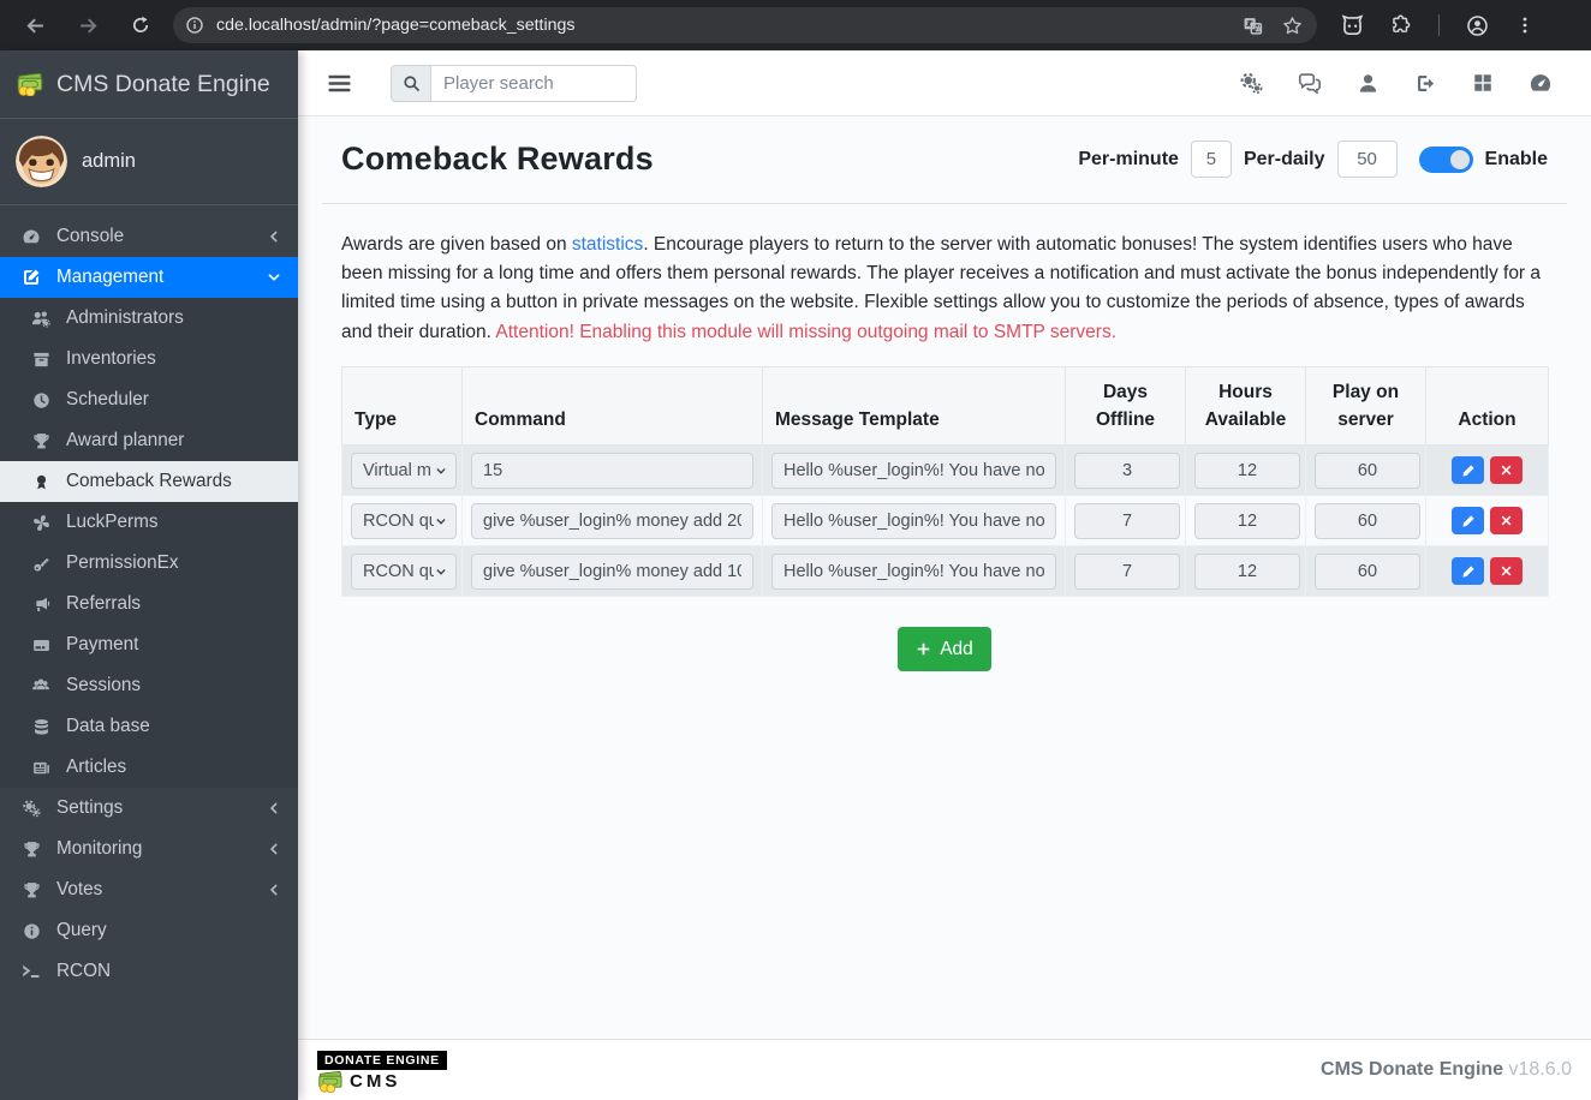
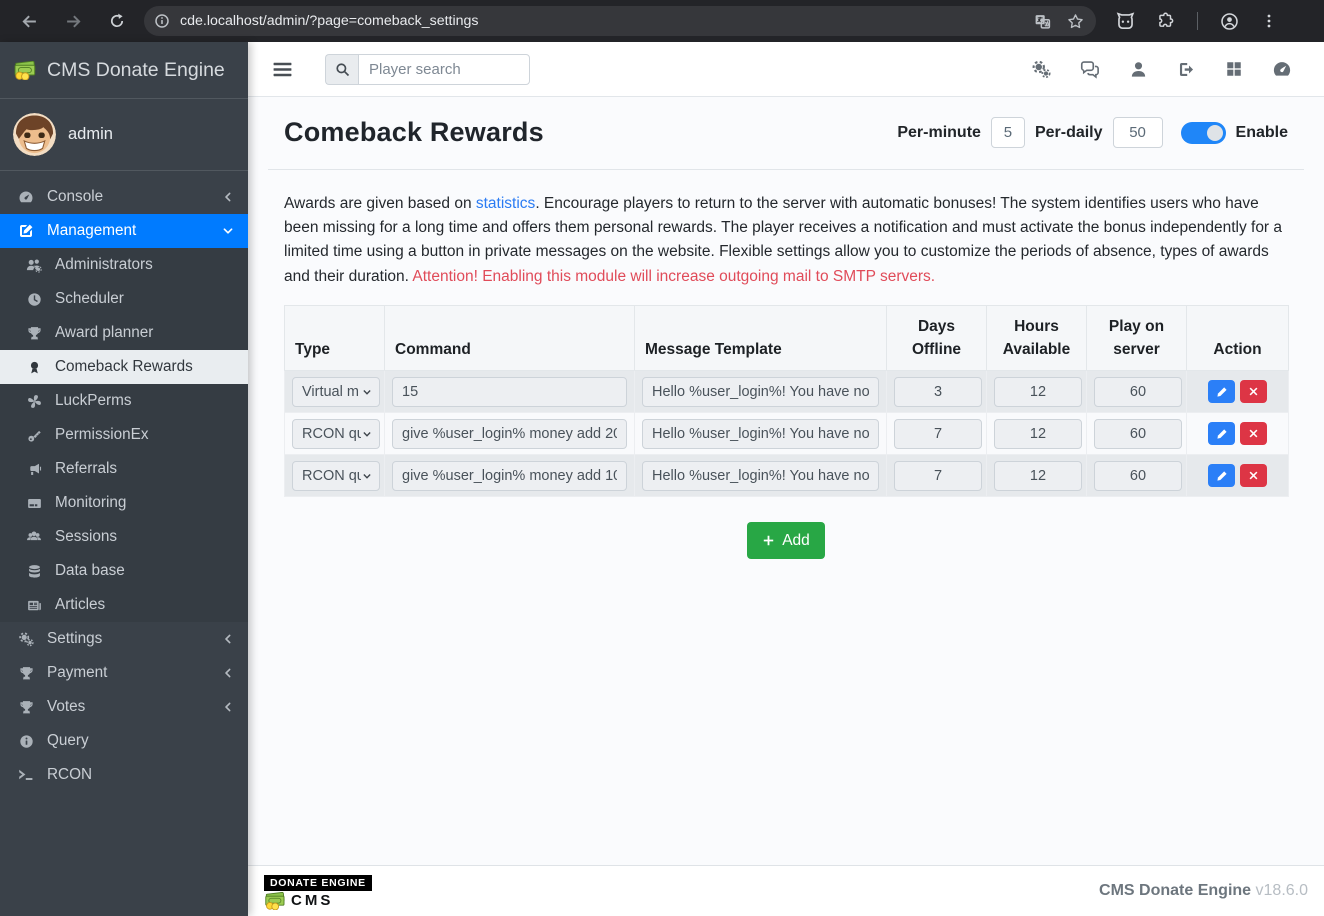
  cde.localhost/admin/?page=comeback_settings
  CMS Donate Engine
  admin
  Console
  Management
  Administrators
- Inventories
  Scheduler
  Award planner
  Comeback Rewards
  LuckPerms
  PermissionEx
  Referrals
- Payment
+ Monitoring
  Sessions
  Data base
  Articles
  Settings
- Monitoring
+ Payment
  Votes
  Query
  RCON
  Player search
  Comeback Rewards
  Per-minute
  5
  Per-daily
  50
  Enable
- Awards are given based on statistics. Encourage players to return to the server with automatic bonuses! The system identifies users who have been missing for a long time and offers them personal rewards. The player receives a notification and must activate the bonus independently for a limited time using a button in private messages on the website. Flexible settings allow you to customize the periods of absence, types of awards and their duration. Attention! Enabling this module will missing outgoing mail to SMTP servers.
+ Awards are given based on statistics. Encourage players to return to the server with automatic bonuses! The system identifies users who have been missing for a long time and offers them personal rewards. The player receives a notification and must activate the bonus independently for a limited time using a button in private messages on the website. Flexible settings allow you to customize the periods of absence, types of awards and their duration. Attention! Enabling this module will increase outgoing mail to SMTP servers.
  Type	Command	Message Template	Days Offline	Hours Available	Play on server	Action
  Virtual m	15	Hello %user_login%! You have no	3	12	60
  RCON qu	give %user_login% money add 2	Hello %user_login%! You have no	7	12	60
  RCON qu	give %user_login% money add 1	Hello %user_login%! You have no	7	12	60
  Add
  DONATE ENGINE
  CMS
  CMS Donate Engine v18.6.0
